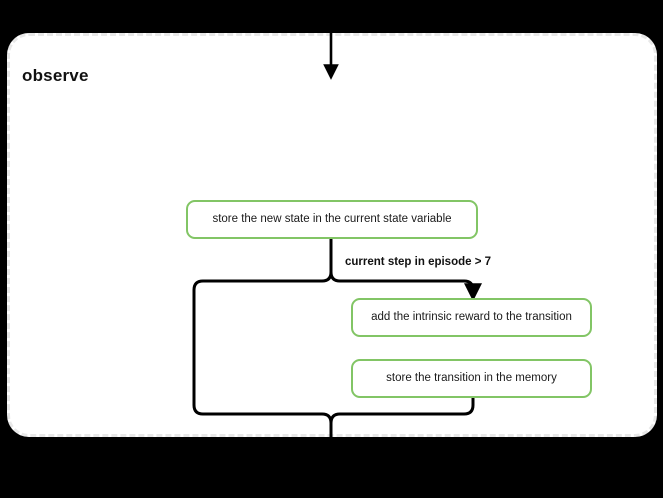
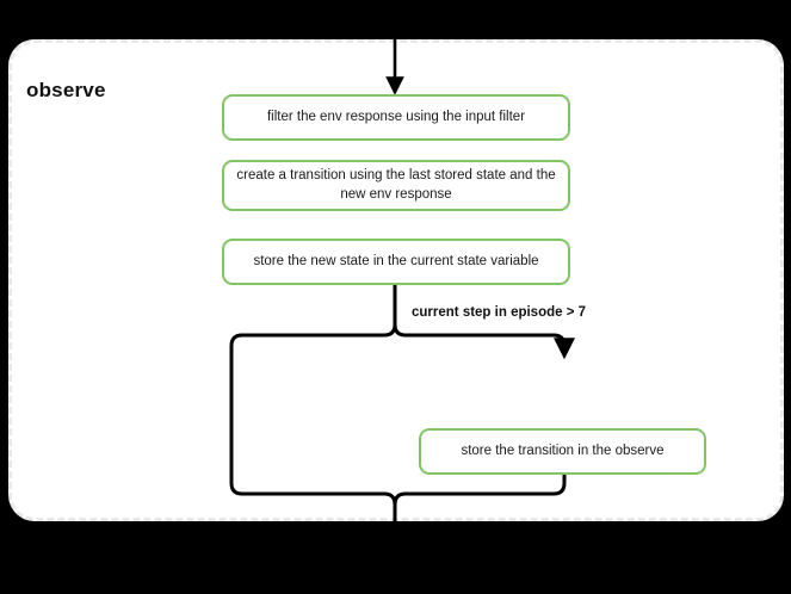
  observe
+ filter the env response using the input filter
+ create a transition using the last stored state and the new env response
  store the new state in the current state variable
- add the intrinsic reward to the transition
- store the transition in the memory
+ store the transition in the observe
  current step in episode > 7
